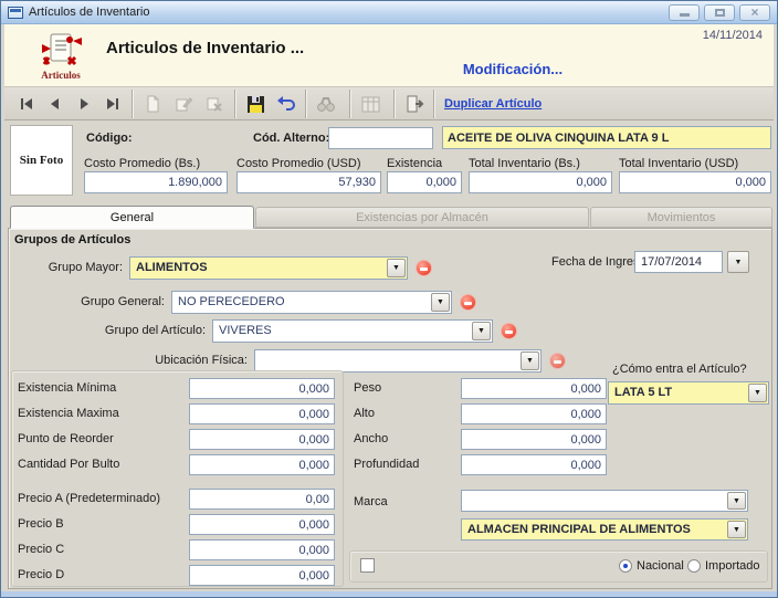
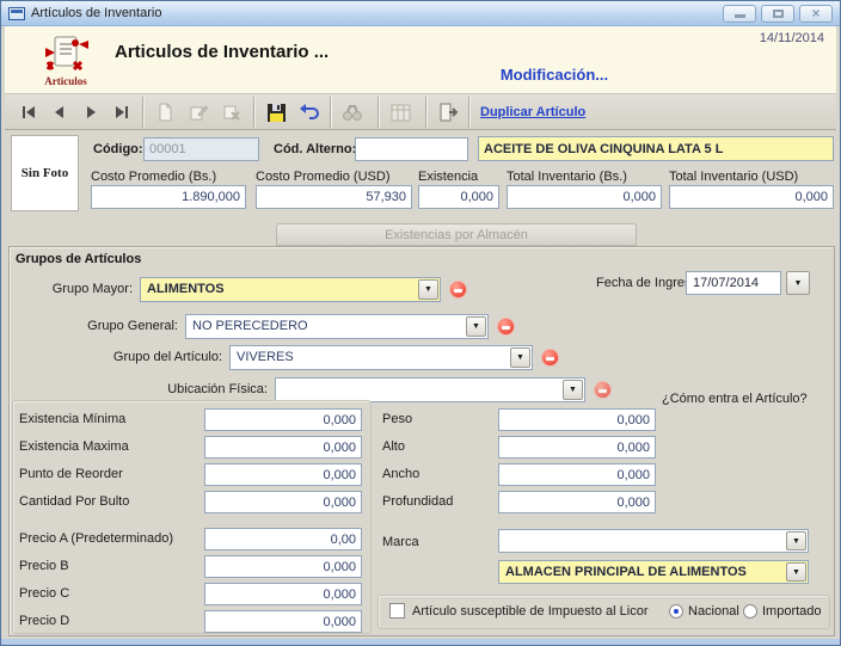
  Artículos de Inventario
  ×
  Articulos
  Articulos de Inventario ...
  14/11/2014
  Modificación...
  Duplicar Artículo
  Sin Foto
  Código:
+ 00001
  Cód. Alterno
- ACEITE DE OLIVA CINQUINA LATA 9 L
+ ACEITE DE OLIVA CINQUINA LATA 5 L
  Costo Promedio (Bs.)
  Costo Promedio (USD)
  Existencia
  Total Inventario (Bs.)
  Total Inventario (USD)
  1.890,000
  57,930
  0,000
  0,000
  0,000
- General
  Existencias por Almacén
- Movimientos
  Grupos de Artículos
  Fecha de Ingre
  17/07/2014
  Grupo Mayor:
  ALIMENTOS
  Grupo General:
  NO PERECEDERO
  Grupo del Artículo:
  VIVERES
  Ubicación Física:
  ¿Cómo entra el Artículo?
- LATA 5 LT
  Existencia Mínima
  0,000
  Existencia Maxima
  0,000
  Punto de Reorder
  0,000
  Cantidad Por Bulto
  0,000
  Precio A (Predeterminado)
  0,00
  Precio B
  0,000
  Precio C
  0,000
  Precio D
  0,000
  Peso
  0,000
  Alto
  0,000
  Ancho
  0,000
  Profundidad
  0,000
  Marca
  ALMACEN PRINCIPAL DE ALIMENTOS
+ Artículo susceptible de Impuesto al Licor
  Nacional
  Importado
